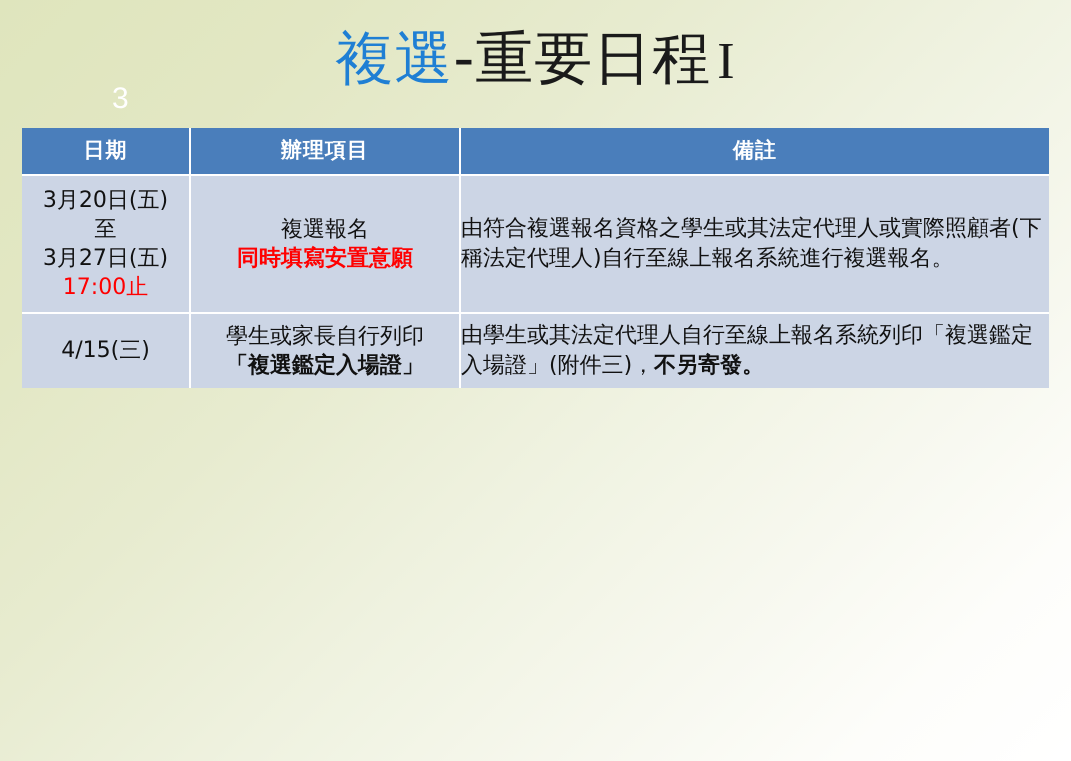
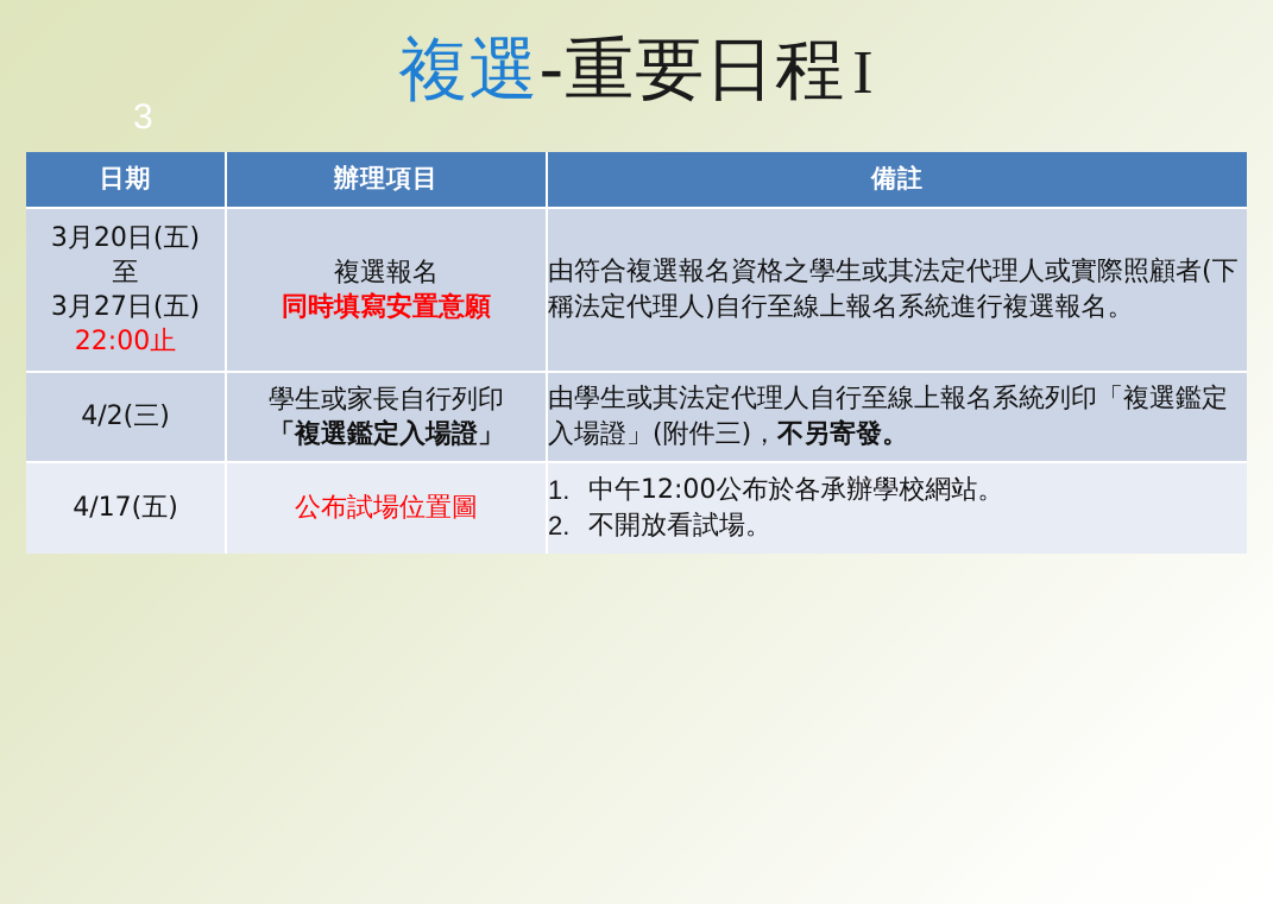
  3
  複選-重要日程I
  日期	辦理項目	備註
- 3月20日(五) 至 3月27日(五) 17:00止	複選報名 同時填寫安置意願	由符合複選報名資格之學生或其法定代理人或實際照顧者(下稱法定代理人)自行至線上報名系統進行複選報名。
+ 3月20日(五) 至 3月27日(五) 22:00止	複選報名 同時填寫安置意願	由符合複選報名資格之學生或其法定代理人或實際照顧者(下稱法定代理人)自行至線上報名系統進行複選報名。
- 4/15(三)	學生或家長自行列印 「複選鑑定入場證」	由學生或其法定代理人自行至線上報名系統列印「複選鑑定入場證」(附件三)，不另寄發。
+ 4/2(三)	學生或家長自行列印 「複選鑑定入場證」	由學生或其法定代理人自行至線上報名系統列印「複選鑑定入場證」(附件三)，不另寄發。
+ 4/17(五)	公布試場位置圖	1. 中午12:00公布於各承辦學校網站。 2. 不開放看試場。
